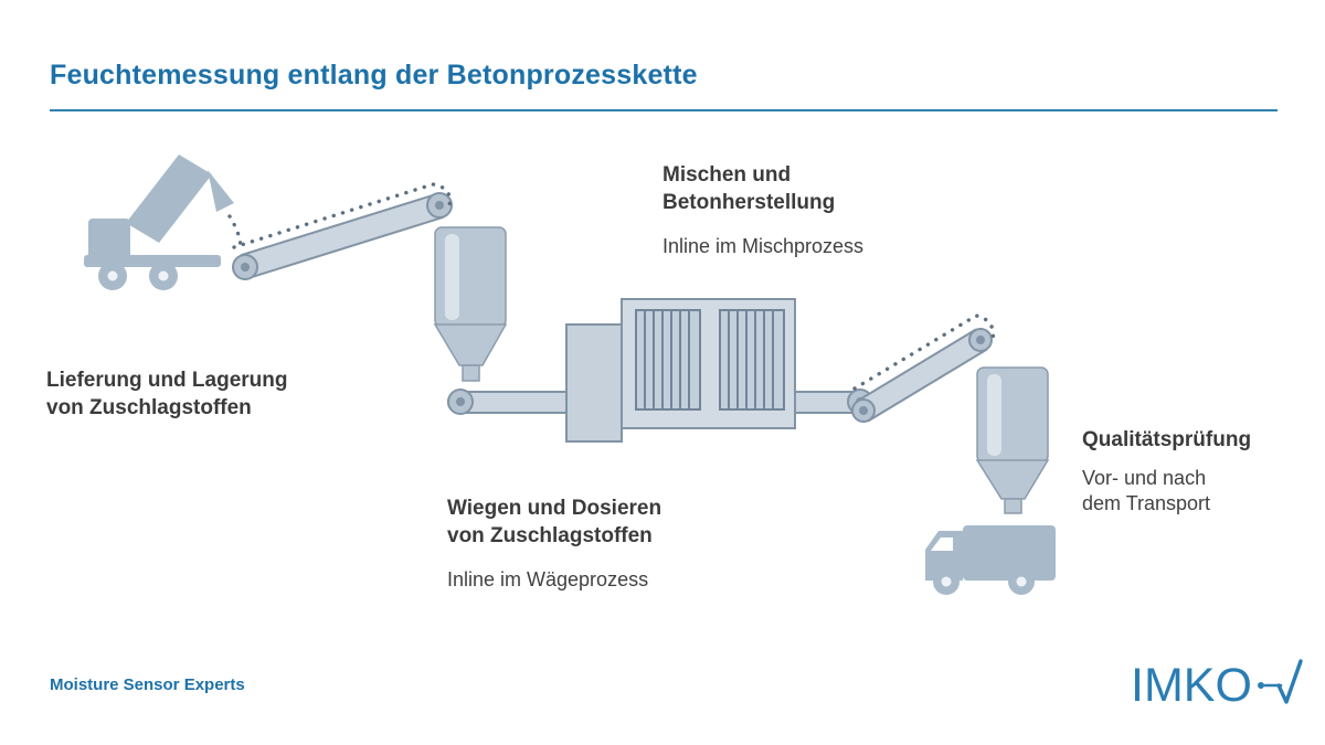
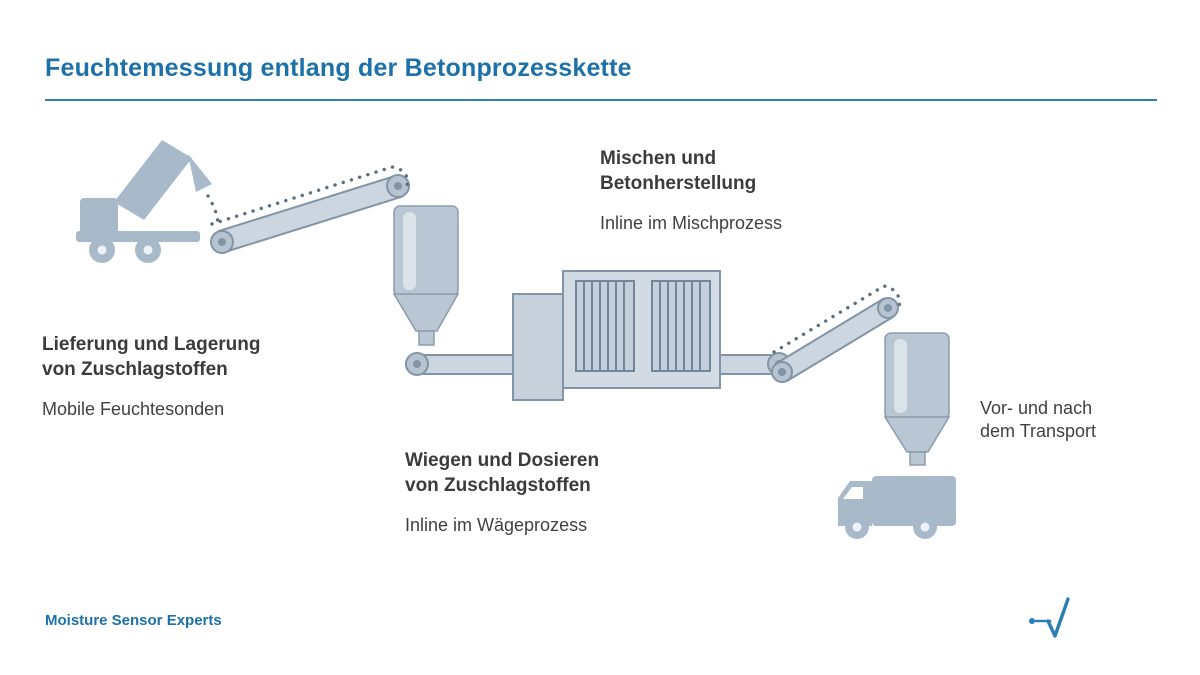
  Feuchtemessung entlang der Betonprozesskette
  Lieferung und Lagerung
  von Zuschlagstoffen
+ Mobile Feuchtesonden
  Mischen und
  Betonherstellung
  Inline im Mischprozess
  Wiegen und Dosieren
  von Zuschlagstoffen
  Inline im Wägeprozess
- Qualitätsprüfung
  Vor- und nach
  dem Transport
  Moisture Sensor Experts
- IMKO
